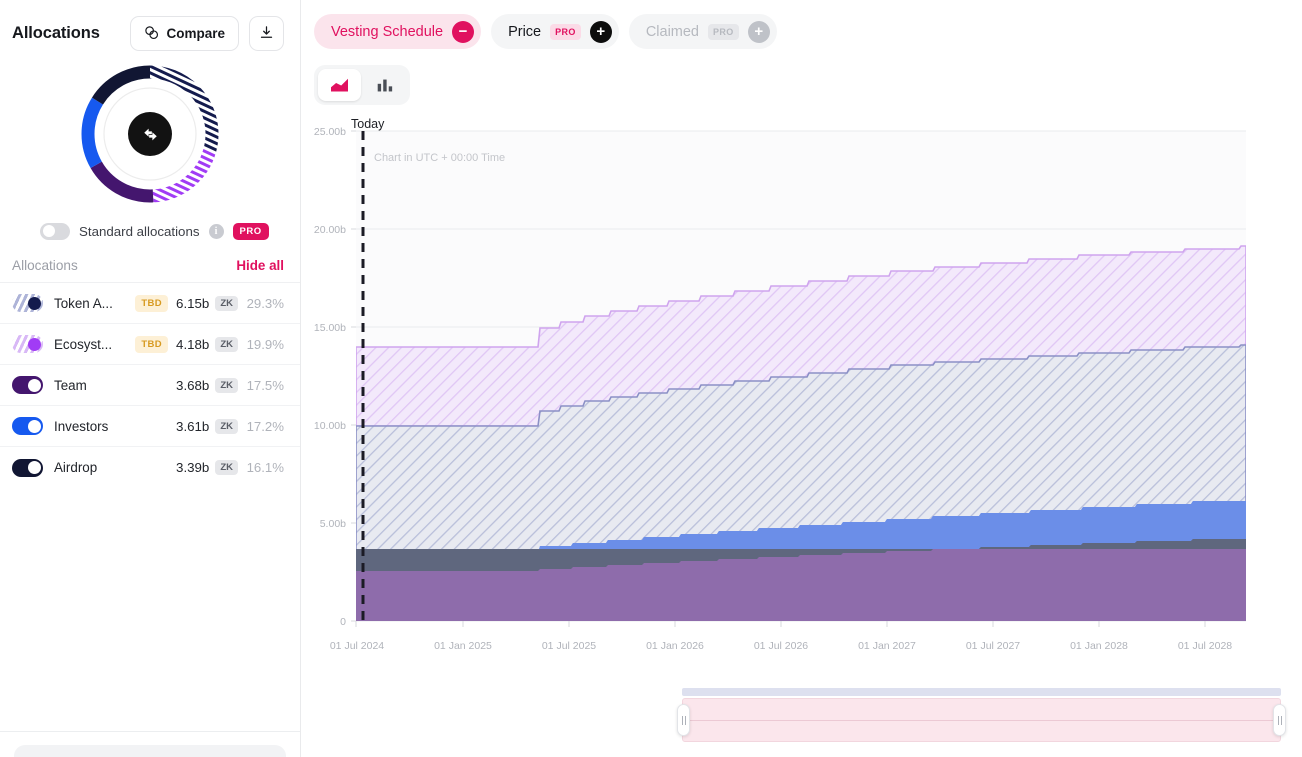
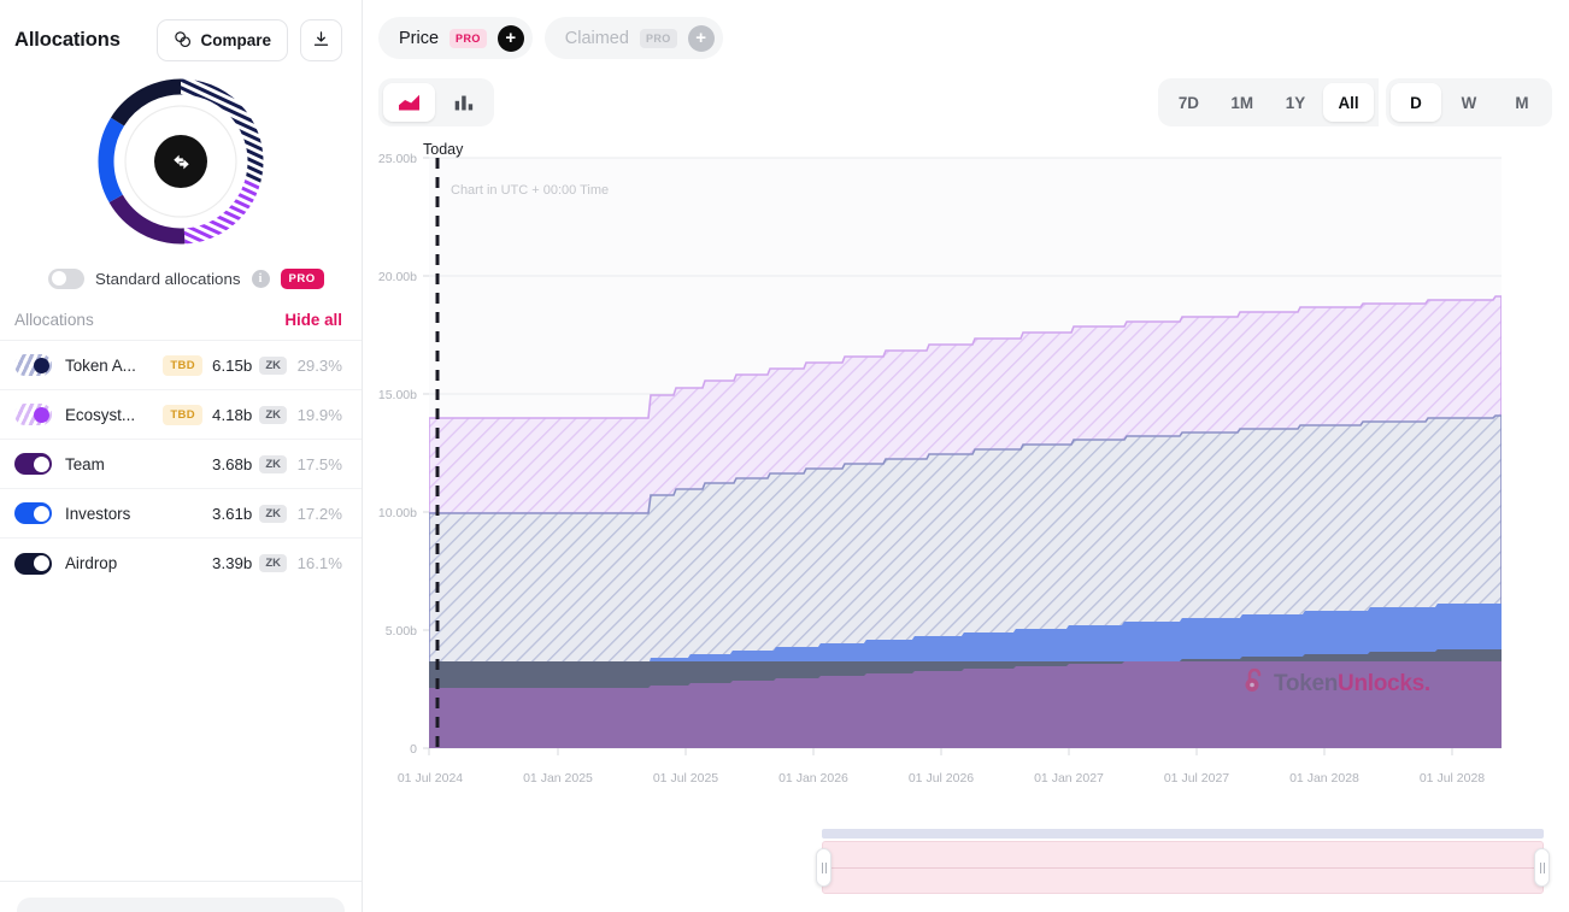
  Allocations
  Compare
  Standard allocations
  i
  PRO
  Allocations
  Hide all
  Token A...
  TBD
  6.15b
  ZK
  29.3%
  Ecosyst...
  TBD
  4.18b
  ZK
  19.9%
  Team
  3.68b
  ZK
  17.5%
  Investors
  3.61b
  ZK
  17.2%
  Airdrop
  3.39b
  ZK
  16.1%
- Vesting Schedule
- −
  Price
  PRO
  +
  Claimed
  PRO
  +
+ 7D
+ 1M
+ 1Y
+ All
+ D
+ W
+ M
  25.00b
  20.00b
  15.00b
  10.00b
  5.00b
  0
  01 Jul 2024
  01 Jan 2025
  01 Jul 2025
  01 Jan 2026
  01 Jul 2026
  01 Jan 2027
  01 Jul 2027
  01 Jan 2028
  01 Jul 2028
  Today
  Chart in UTC + 00:00 Time
+ TokenUnlocks.
